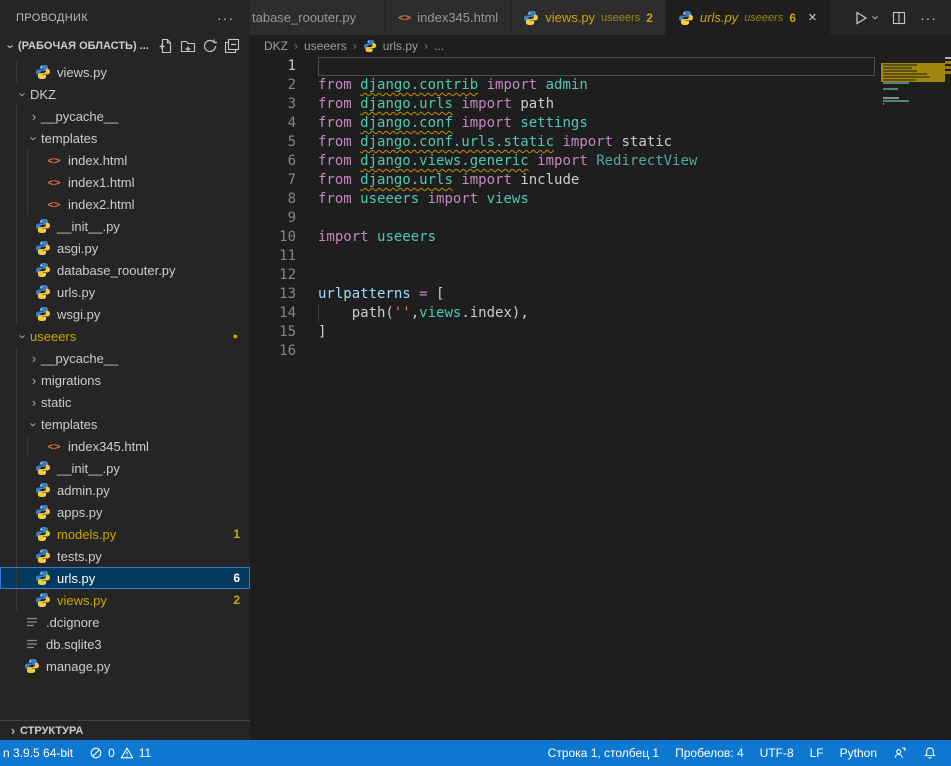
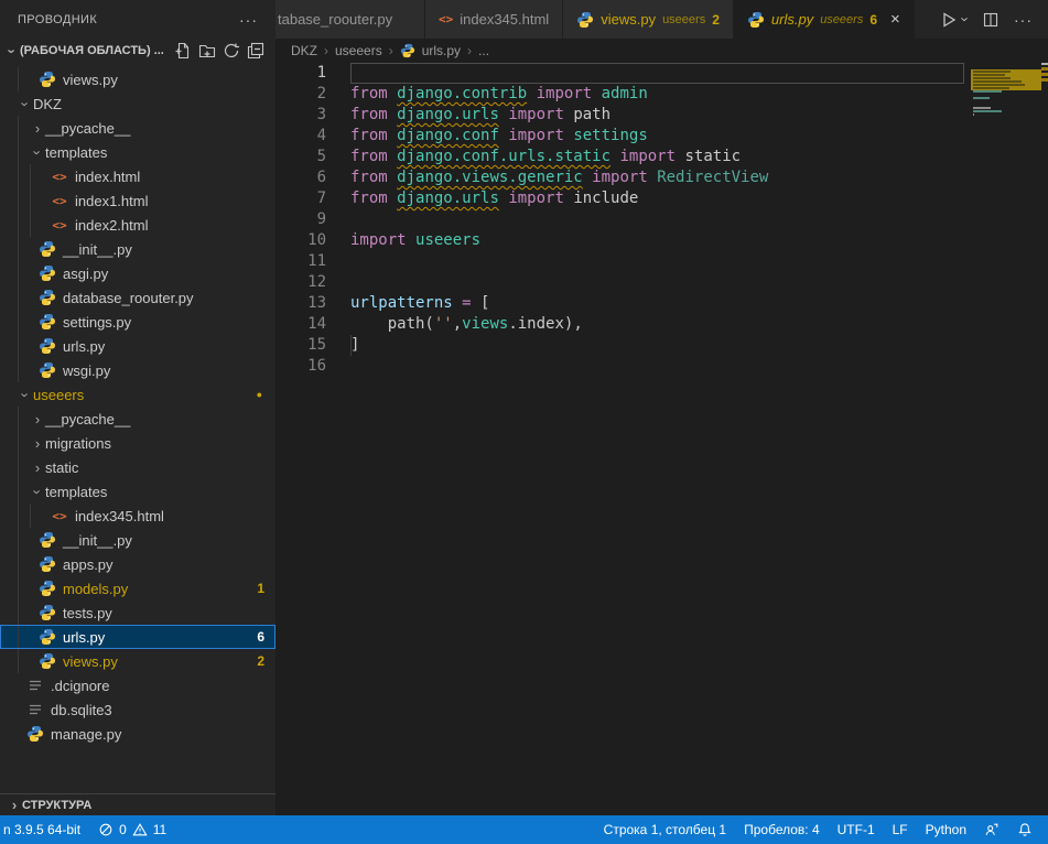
  ПРОВОДНИК
  ···
  (РАБОЧАЯ ОБЛАСТЬ) ...
  views.py
  DKZ
  ›
  __pycache__
  templates
  <>
  index.html
  <>
  index1.html
  <>
  index2.html
  __init__.py
  asgi.py
  database_roouter.py
+ settings.py
  urls.py
  wsgi.py
  useeers
  ●
  ›
  __pycache__
  ›
  migrations
  ›
  static
  templates
  <>
  index345.html
  __init__.py
- admin.py
  apps.py
  models.py
  1
  tests.py
  urls.py
  6
  views.py
  2
  .dcignore
  db.sqlite3
  manage.py
  ›
  СТРУКТУРА
  tabase_roouter.py
  <>
  index345.html
  views.py
  useeers
  2
  urls.py
  useeers
  6
  ×
  ···
  DKZ
  ›
  useeers
  ›
  urls.py
  ›
  ...
  1
  2
  from django.contrib import admin
  3
  from django.urls import path
  4
  from django.conf import settings
  5
  from django.conf.urls.static import static
  6
  from django.views.generic import RedirectView
  7
  from django.urls import include
- 8
- from useeers import views
  9
  10
  import useeers
  11
  12
  13
  urlpatterns = [
  14
  path('',views.index),
  15
  ]
  16
  n 3.9.5 64-bit
  0
  11
  Строка 1, столбец 1
  Пробелов: 4
- UTF-8
+ UTF-1
  LF
  Python
